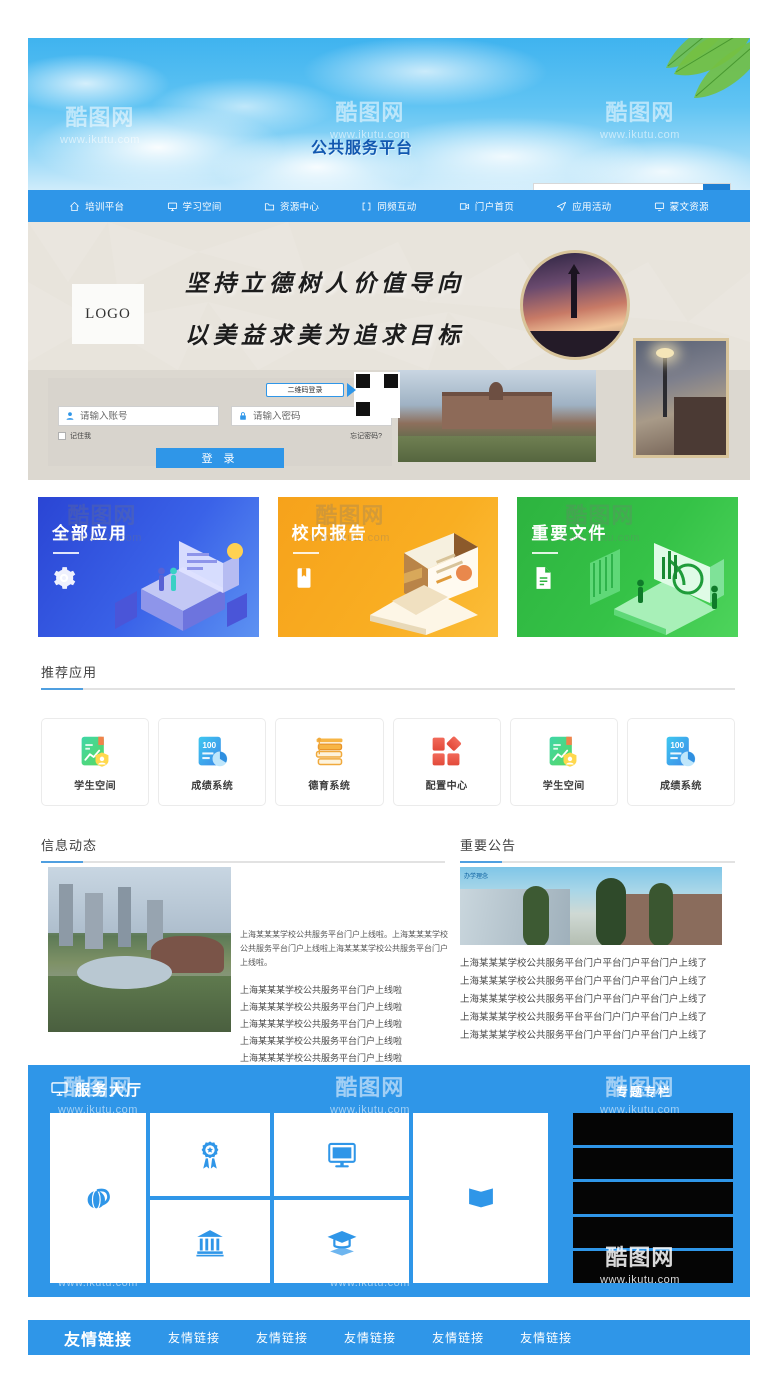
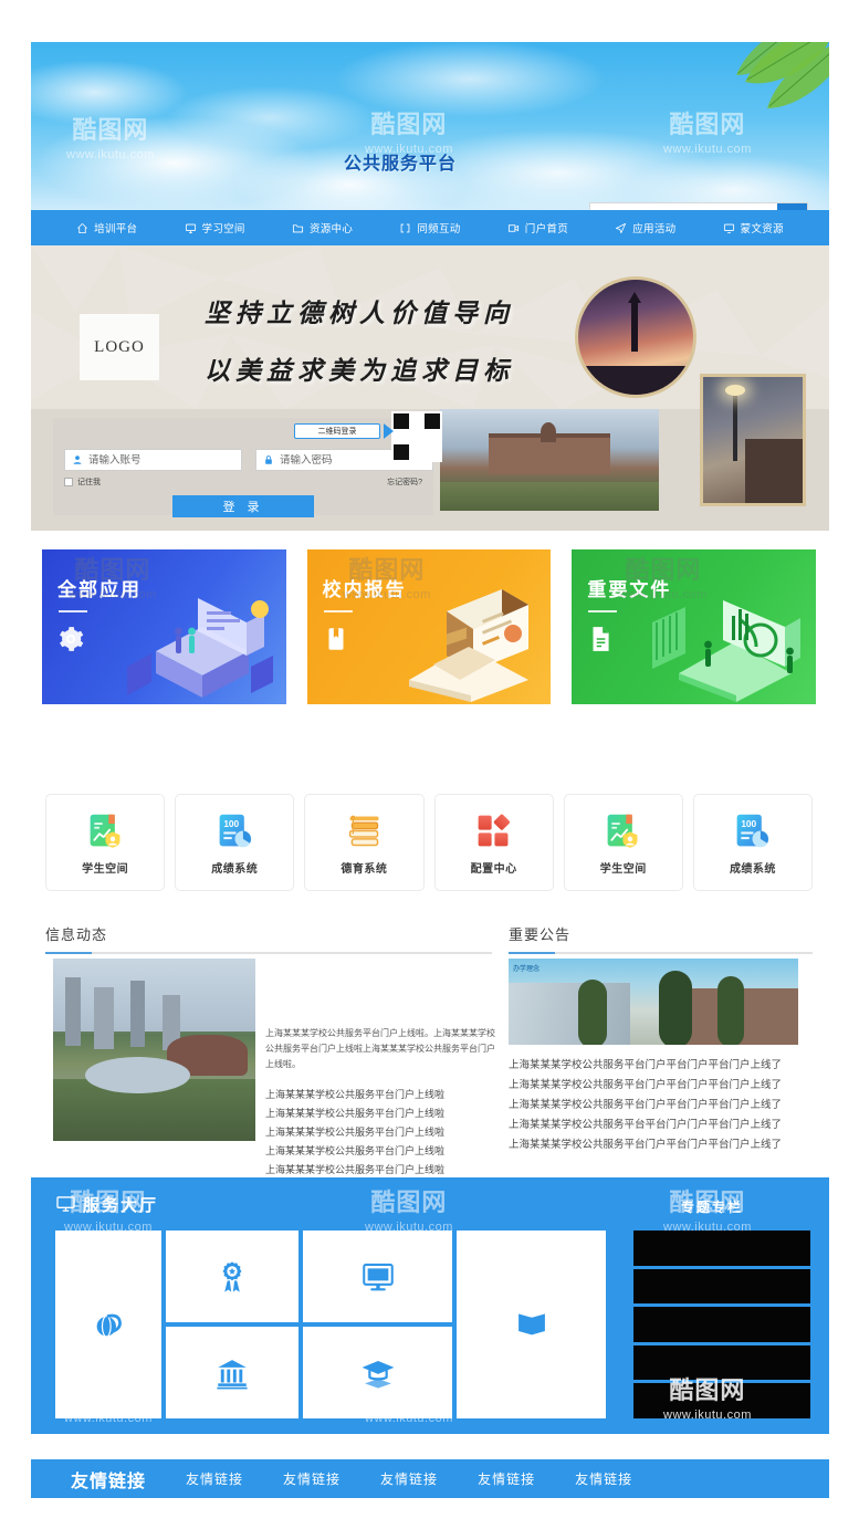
  公共服务平台
  酷图网
  www.ikutu.com
  酷图网
  www.ikutu.com
  酷图网
  www.ikutu.com
  培训平台
  学习空间
  资源中心
  同频互动
  门户首页
  应用活动
  蒙文资源
  LOGO
  坚持立德树人价值导向
  以美益求美为追求目标
  请输入账号
  请输入密码
  登 录
  酷图网
  www.ikutu.com
  酷图网
  www.ikutu.com
  酷图网
  www.ikutu.com
  全部应用
  校内报告
  重要文件
- 推荐应用
  学生空间
  100
  成绩系统
  德育系统
  配置中心
  学生空间
  100
  成绩系统
  信息动态
  上海某某某学校公共服务平台门户上线啦。上海某某某学校公共服务平台门户上线啦上海某某某学校公共服务平台门户上线啦。
  上海某某某学校公共服务平台门户上线啦
  上海某某某学校公共服务平台门户上线啦
  上海某某某学校公共服务平台门户上线啦
  上海某某某学校公共服务平台门户上线啦
  上海某某某学校公共服务平台门户上线啦
  重要公告
  上海某某某学校公共服务平台门户平台门户平台门户上线了
  上海某某某学校公共服务平台门户平台门户平台门户上线了
  上海某某某学校公共服务平台门户平台门户平台门户上线了
  上海某某某学校公共服务平台平台门户门户平台门户上线了
  上海某某某学校公共服务平台门户平台门户平台门户上线了
  服务大厅
  专题专栏
  酷图网
  www.ikutu.com
  酷图网
  www.ikutu.com
  酷图网
  www.ikutu.com
  酷图网
  www.ikutu.com
  www.ikutu.com
  www.ikutu.com
  友情链接
  友情链接
  友情链接
  友情链接
  友情链接
  友情链接
